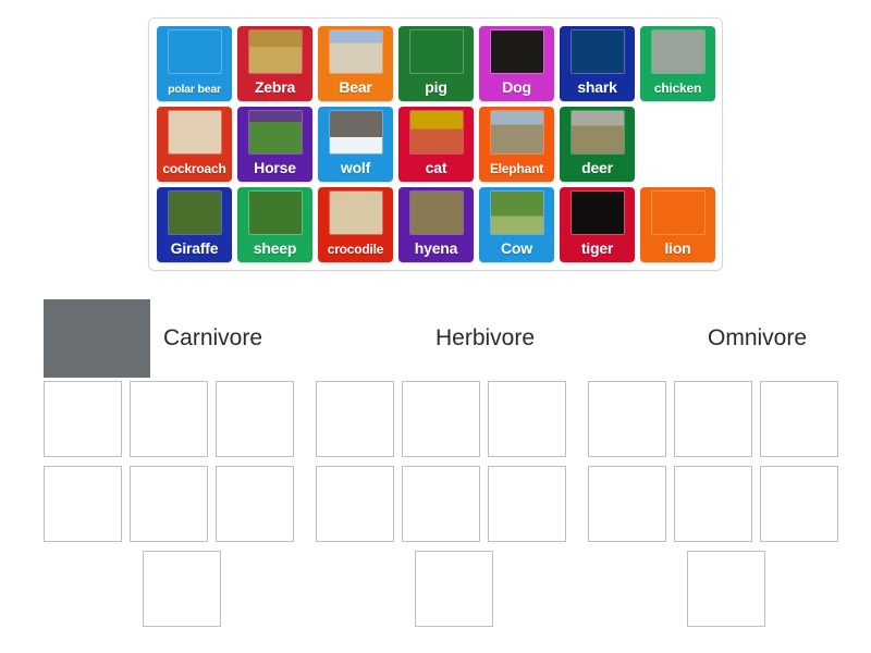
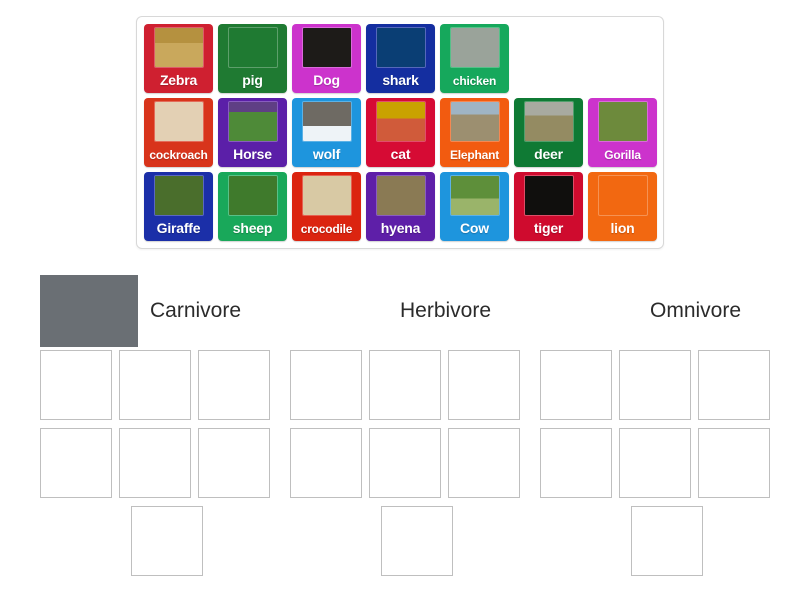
- polar bear
  Zebra
- Bear
  pig
  Dog
  shark
  chicken
  cockroach
  Horse
  wolf
  cat
  Elephant
  deer
+ Gorilla
  Giraffe
  sheep
  crocodile
  hyena
  Cow
  tiger
  lion
  Carnivore
  Herbivore
  Omnivore
